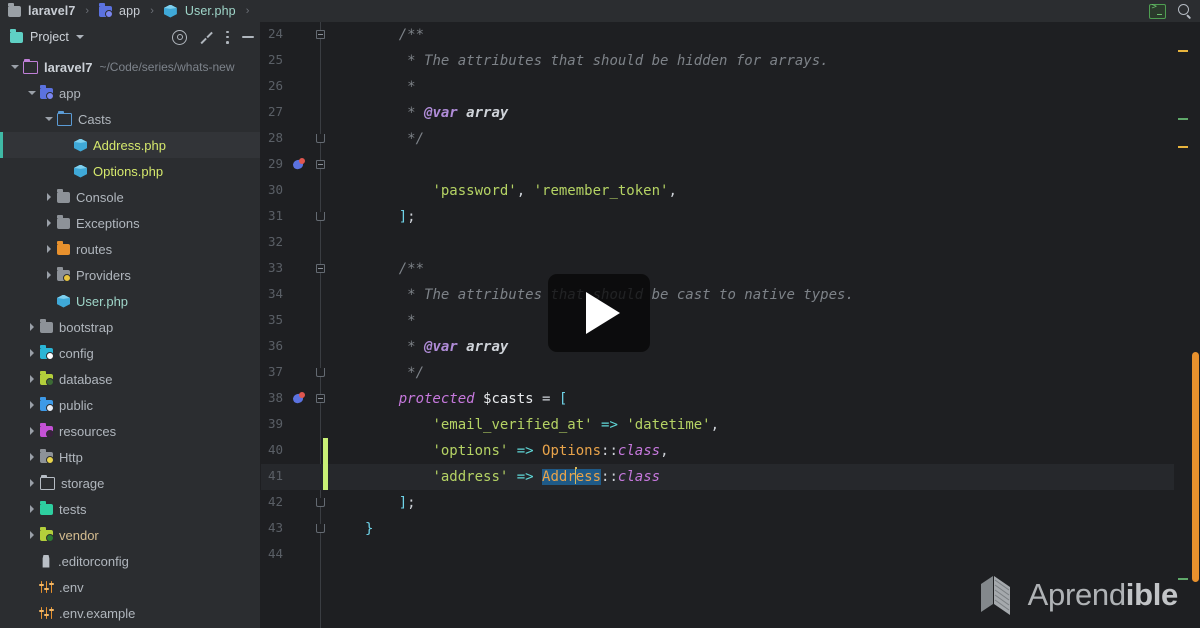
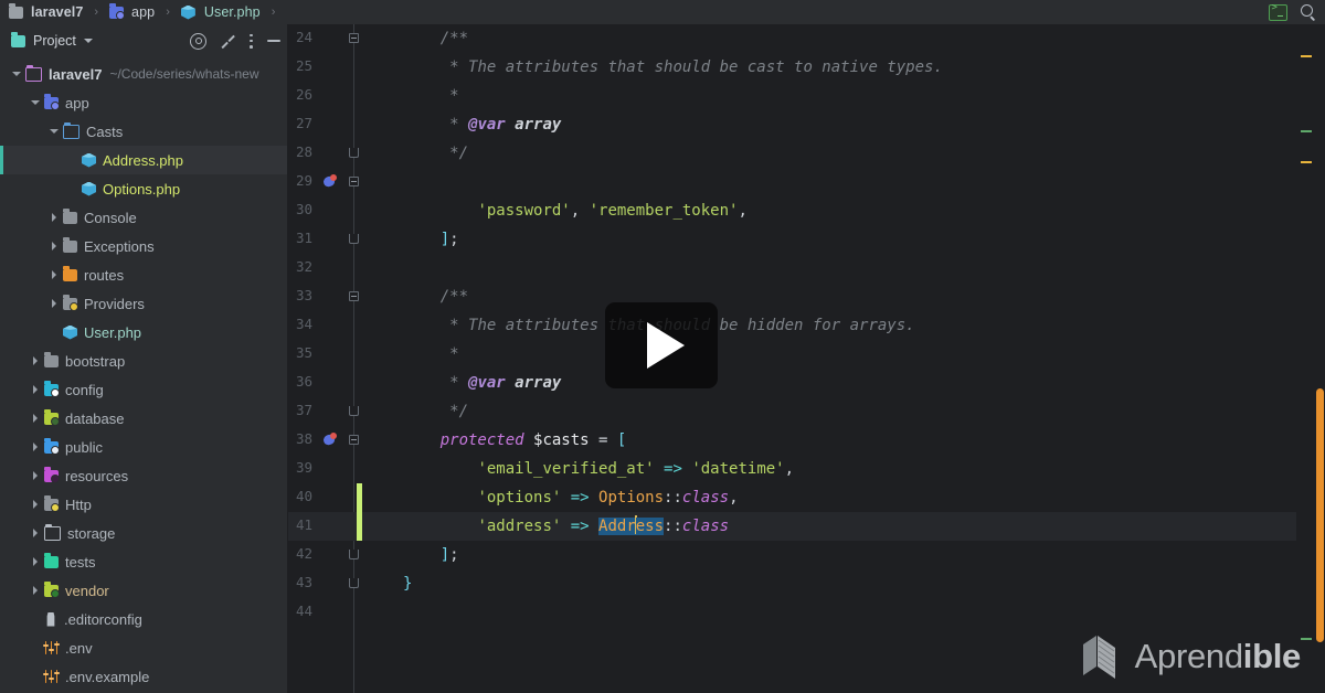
  laravel7
  ›
  app
  ›
  User.php
  ›
  Project
  laravel7
  ~/Code/series/whats-new
  app
  Casts
  Address.php
  Options.php
  Console
  Exceptions
  routes
  Providers
  User.php
  bootstrap
  config
  database
  public
  resources
  Http
  storage
  tests
  vendor
  .editorconfig
  .env
  .env.example
  24
  25
  26
  27
  28
  29
  30
  31
  32
  33
  34
  35
  36
  37
  38
  39
  40
  41
  42
  43
  44
  /**
- * The attributes that should be hidden for arrays.
+ * The attributes that should be cast to native types.
  *
  * @var array
  */
  'password', 'remember_token',
  ];
  /**
- * The attributes that should be cast to native types.
+ * The attributes that should be hidden for arrays.
  *
  * @var array
  */
  protected $casts = [
  'email_verified_at' => 'datetime',
  'options' => Options::class,
  'address' => Address::class
  ];
  }
  Aprendible
